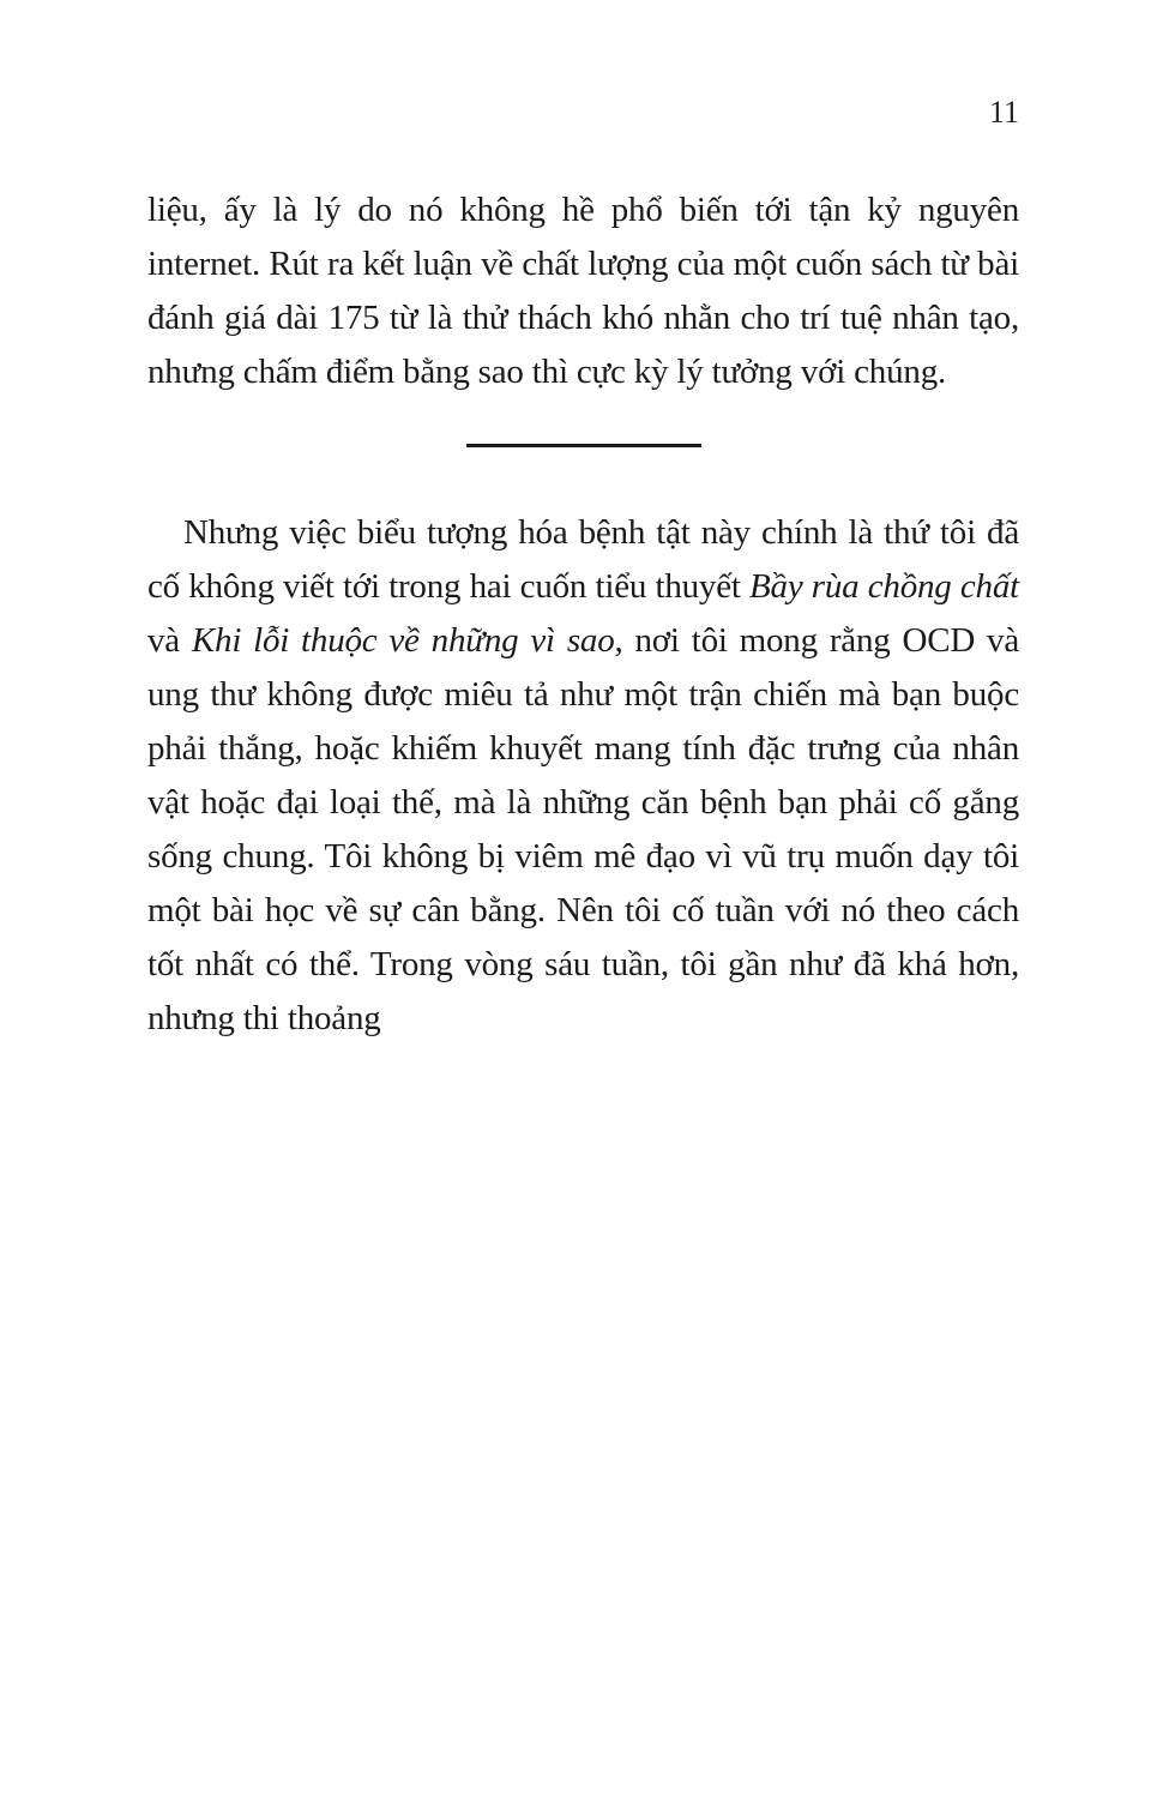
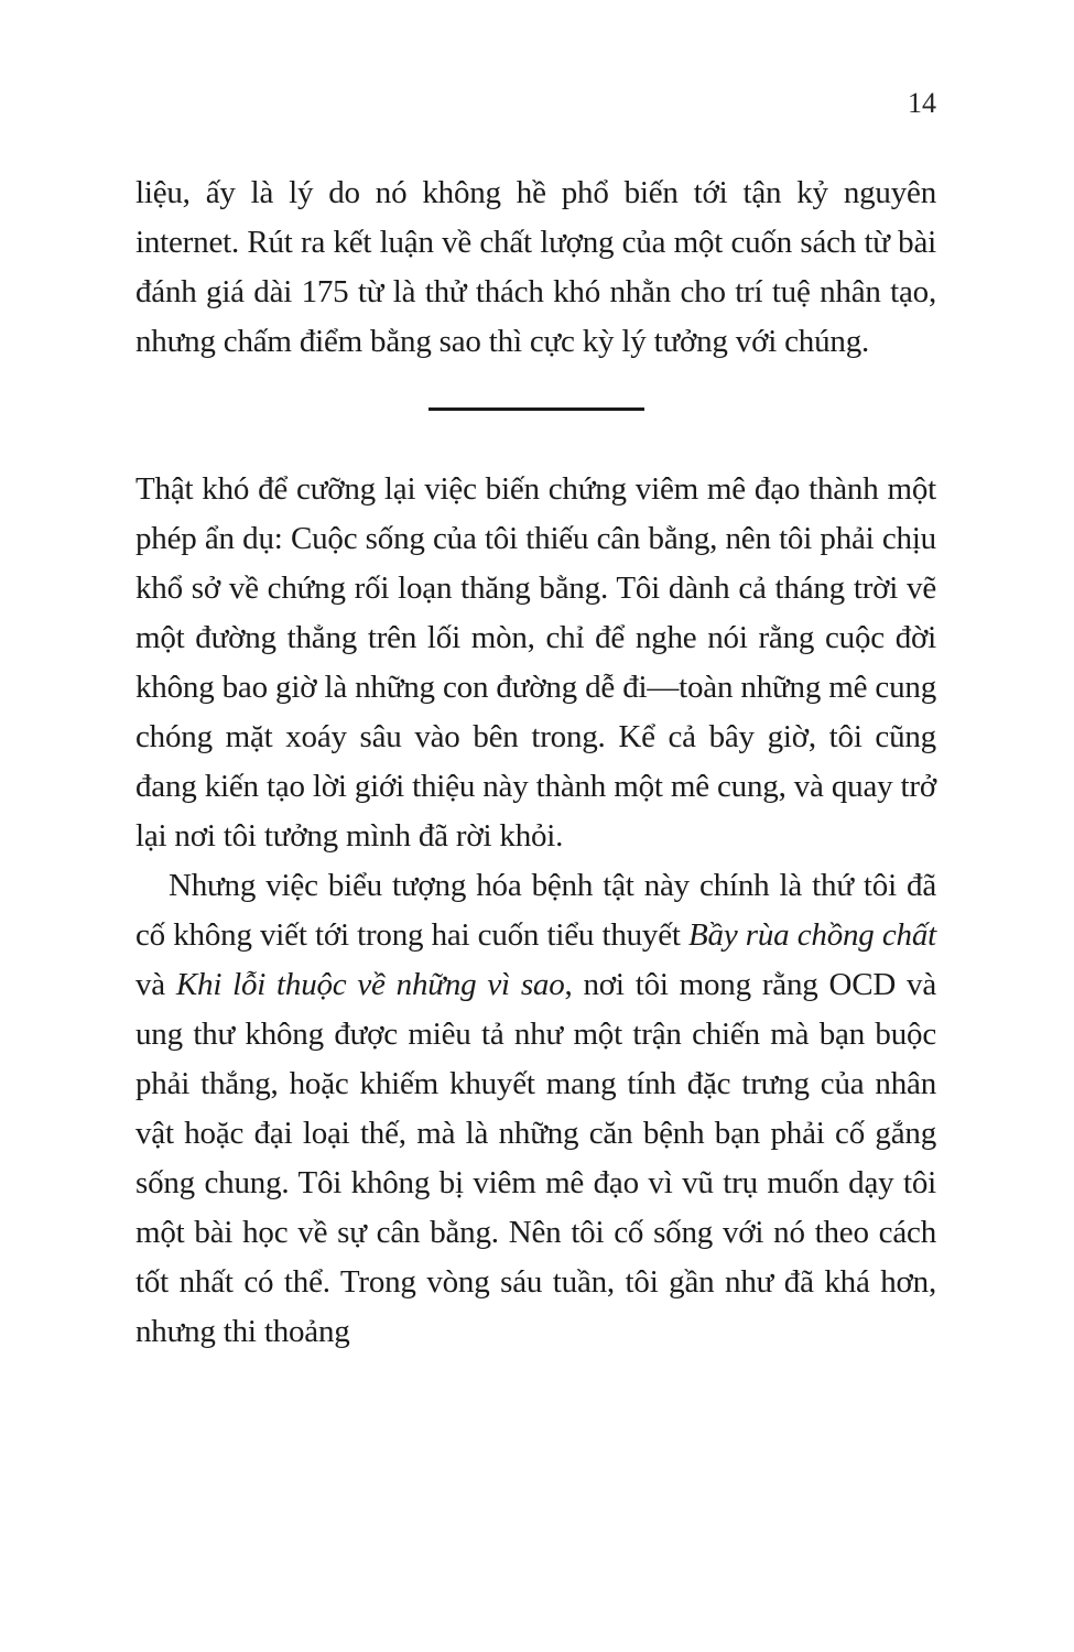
- 11
+ 14
  liệu, ấy là lý do nó không hề phổ biến tới tận kỷ nguyên internet. Rút ra kết luận về chất lượng của một cuốn sách từ bài đánh giá dài 175 từ là thử thách khó nhằn cho trí tuệ nhân tạo, nhưng chấm điểm bằng sao thì cực kỳ lý tưởng với chúng.
+ Thật khó để cưỡng lại việc biến chứng viêm mê đạo thành một phép ẩn dụ: Cuộc sống của tôi thiếu cân bằng, nên tôi phải chịu khổ sở về chứng rối loạn thăng bằng. Tôi dành cả tháng trời vẽ một đường thẳng trên lối mòn, chỉ để nghe nói rằng cuộc đời không bao giờ là những con đường dễ đi—toàn những mê cung chóng mặt xoáy sâu vào bên trong. Kể cả bây giờ, tôi cũng đang kiến tạo lời giới thiệu này thành một mê cung, và quay trở lại nơi tôi tưởng mình đã rời khỏi.
- Nhưng việc biểu tượng hóa bệnh tật này chính là thứ tôi đã cố không viết tới trong hai cuốn tiểu thuyết Bầy rùa chồng chất và Khi lỗi thuộc về những vì sao, nơi tôi mong rằng OCD và ung thư không được miêu tả như một trận chiến mà bạn buộc phải thắng, hoặc khiếm khuyết mang tính đặc trưng của nhân vật hoặc đại loại thế, mà là những căn bệnh bạn phải cố gắng sống chung. Tôi không bị viêm mê đạo vì vũ trụ muốn dạy tôi một bài học về sự cân bằng. Nên tôi cố tuần với nó theo cách tốt nhất có thể. Trong vòng sáu tuần, tôi gần như đã khá hơn, nhưng thi thoảng
+ Nhưng việc biểu tượng hóa bệnh tật này chính là thứ tôi đã cố không viết tới trong hai cuốn tiểu thuyết Bầy rùa chồng chất và Khi lỗi thuộc về những vì sao, nơi tôi mong rằng OCD và ung thư không được miêu tả như một trận chiến mà bạn buộc phải thắng, hoặc khiếm khuyết mang tính đặc trưng của nhân vật hoặc đại loại thế, mà là những căn bệnh bạn phải cố gắng sống chung. Tôi không bị viêm mê đạo vì vũ trụ muốn dạy tôi một bài học về sự cân bằng. Nên tôi cố sống với nó theo cách tốt nhất có thể. Trong vòng sáu tuần, tôi gần như đã khá hơn, nhưng thi thoảng
